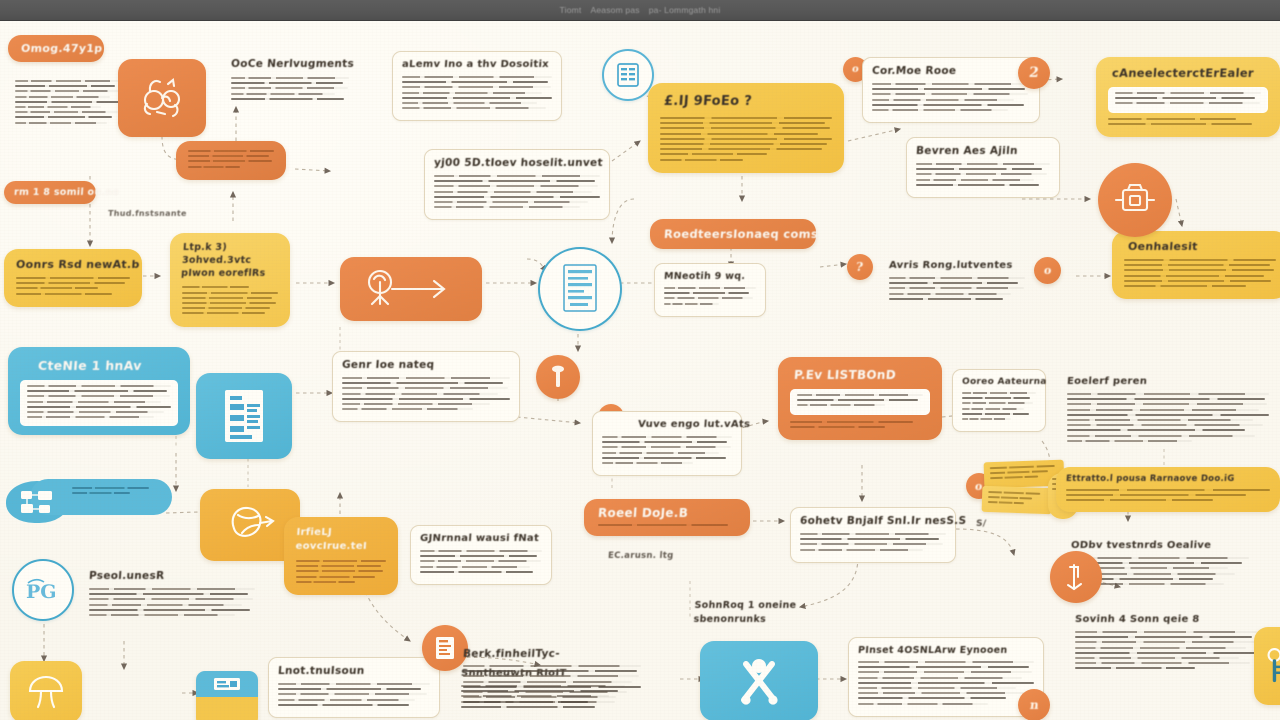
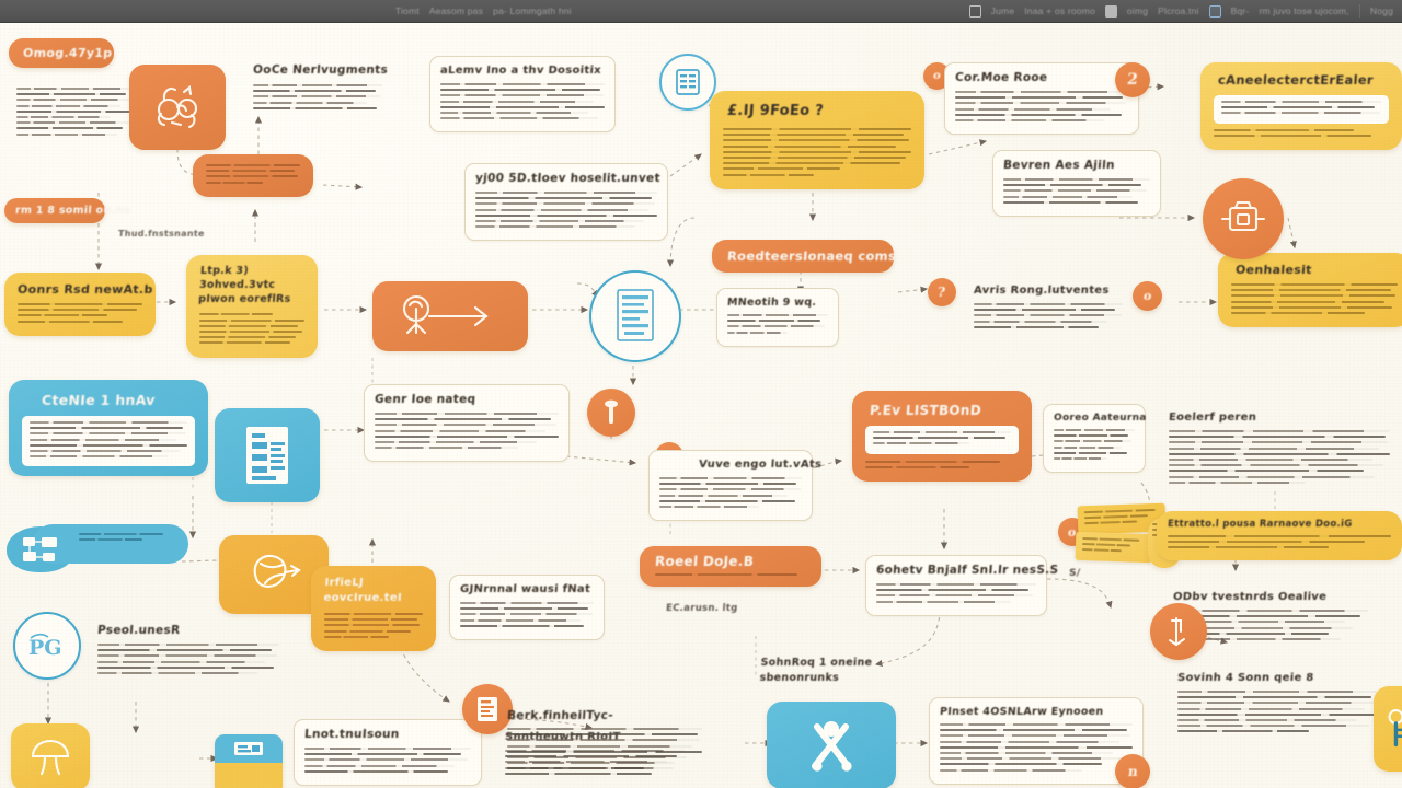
  Tiomt
  Aeasom pas
  pa- Lommgath hni
+ Jume
+ Inaa + os roomo
+ oimg
+ Plcroa.tni
+ Bqr-
+ rm juvo tose ujocom,
+ Nogg
